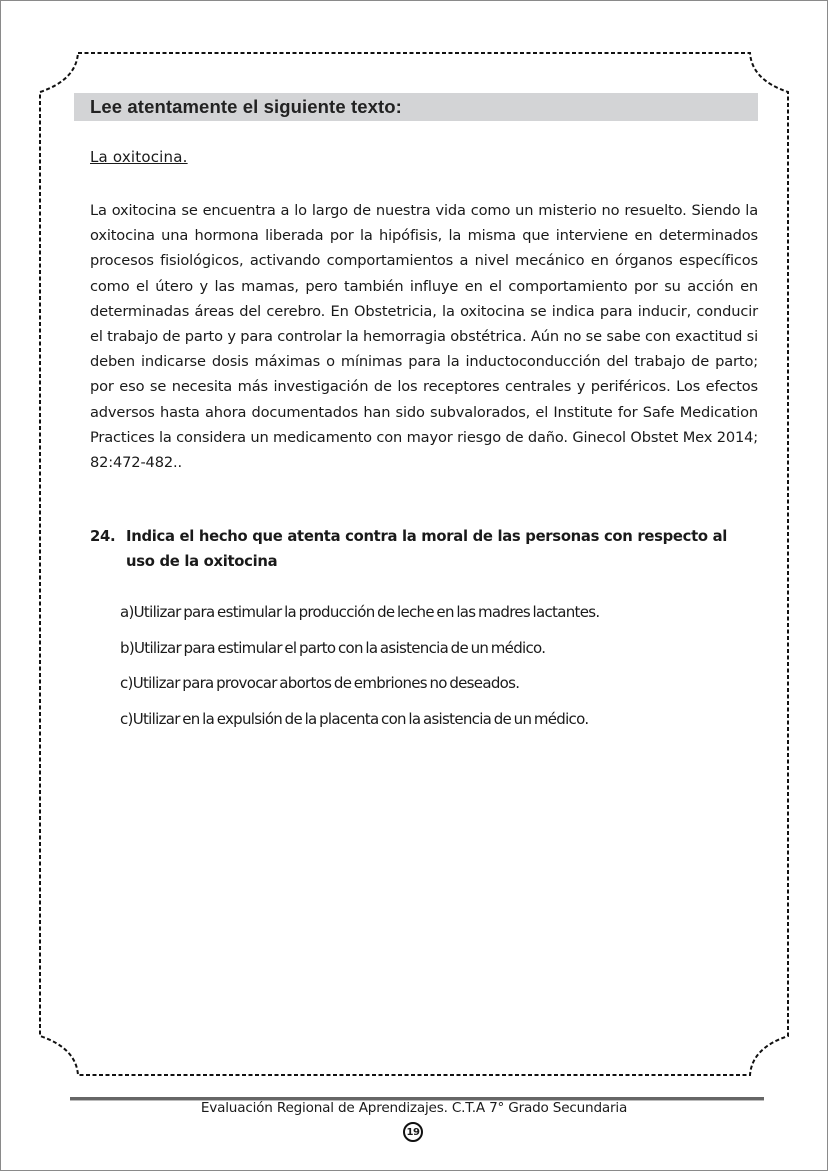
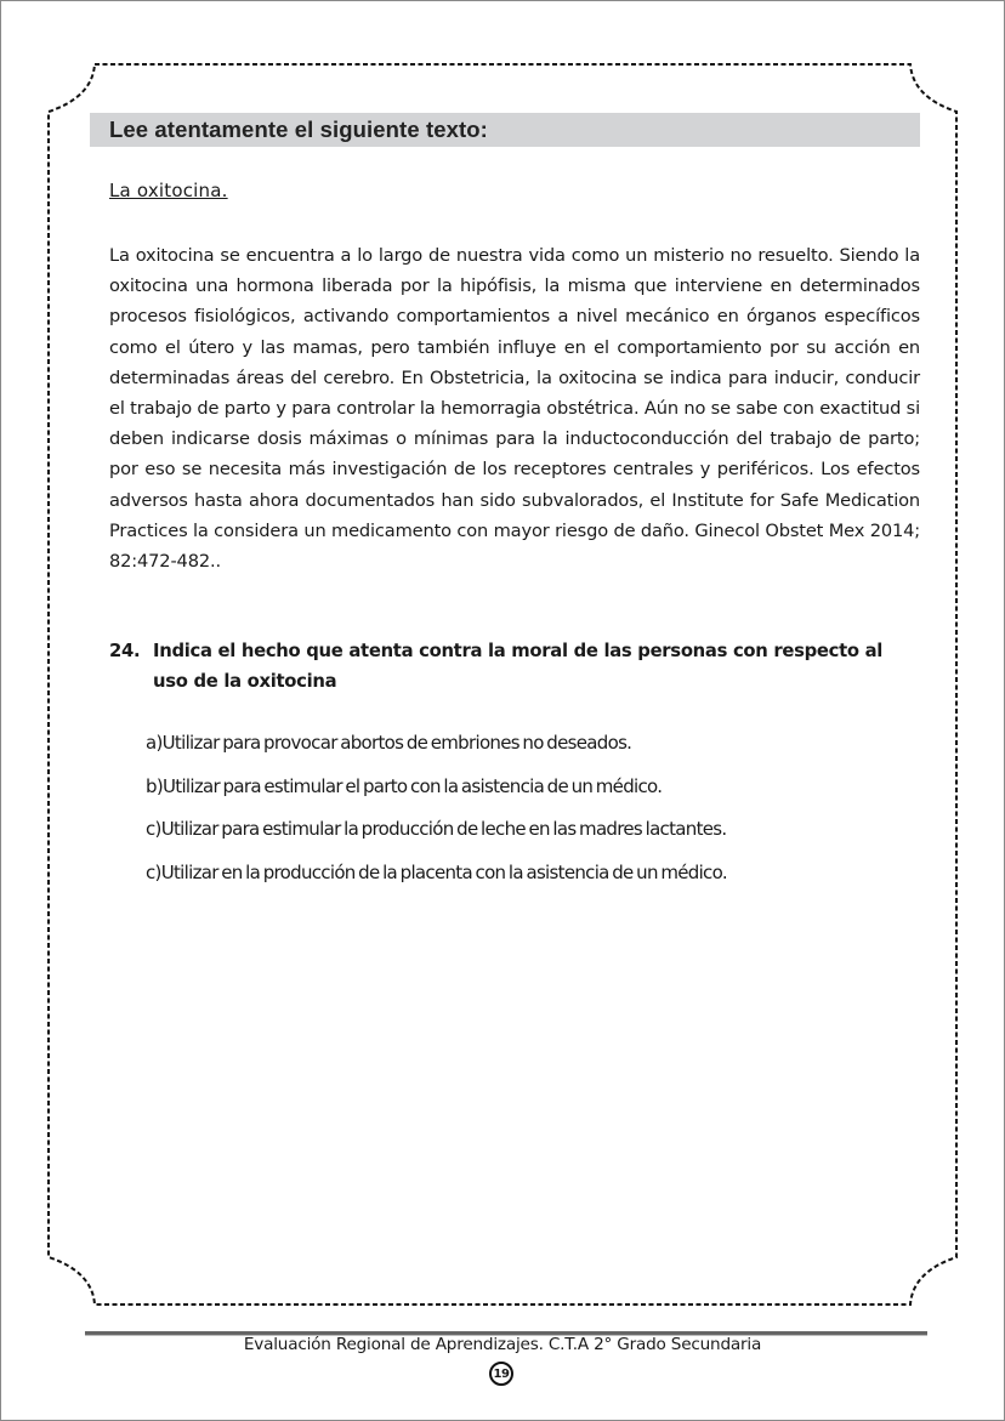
  Lee atentamente el siguiente texto:
  La oxitocina.
  La oxitocina se encuentra a lo largo de nuestra vida como un misterio no resuelto. Siendo la oxitocina una hormona liberada por la hipófisis, la misma que interviene en determinados procesos fisiológicos, activando comportamientos a nivel mecánico en órganos específicos como el útero y las mamas, pero también influye en el comportamiento por su acción en determinadas áreas del cerebro. En Obstetricia, la oxitocina se indica para inducir, conducir el trabajo de parto y para controlar la hemorragia obstétrica. Aún no se sabe con exactitud si deben indicarse dosis máximas o mínimas para la inductoconducción del trabajo de parto; por eso se necesita más investigación de los receptores centrales y periféricos. Los efectos adversos hasta ahora documentados han sido subvalorados, el Institute for Safe Medication Practices la considera un medicamento con mayor riesgo de daño. Ginecol Obstet Mex 2014; 82:472-482..
  24. Indica el hecho que atenta contra la moral de las personas con respecto al
  uso de la oxitocina
- a)Utilizar para estimular la producción de leche en las madres lactantes.
+ a)Utilizar para provocar abortos de embriones no deseados.
  b)Utilizar para estimular el parto con la asistencia de un médico.
- c)Utilizar para provocar abortos de embriones no deseados.
+ c)Utilizar para estimular la producción de leche en las madres lactantes.
- c)Utilizar en la expulsión de la placenta con la asistencia de un médico.
+ c)Utilizar en la producción de la placenta con la asistencia de un médico.
- Evaluación Regional de Aprendizajes. C.T.A 7° Grado Secundaria
+ Evaluación Regional de Aprendizajes. C.T.A 2° Grado Secundaria
  19
